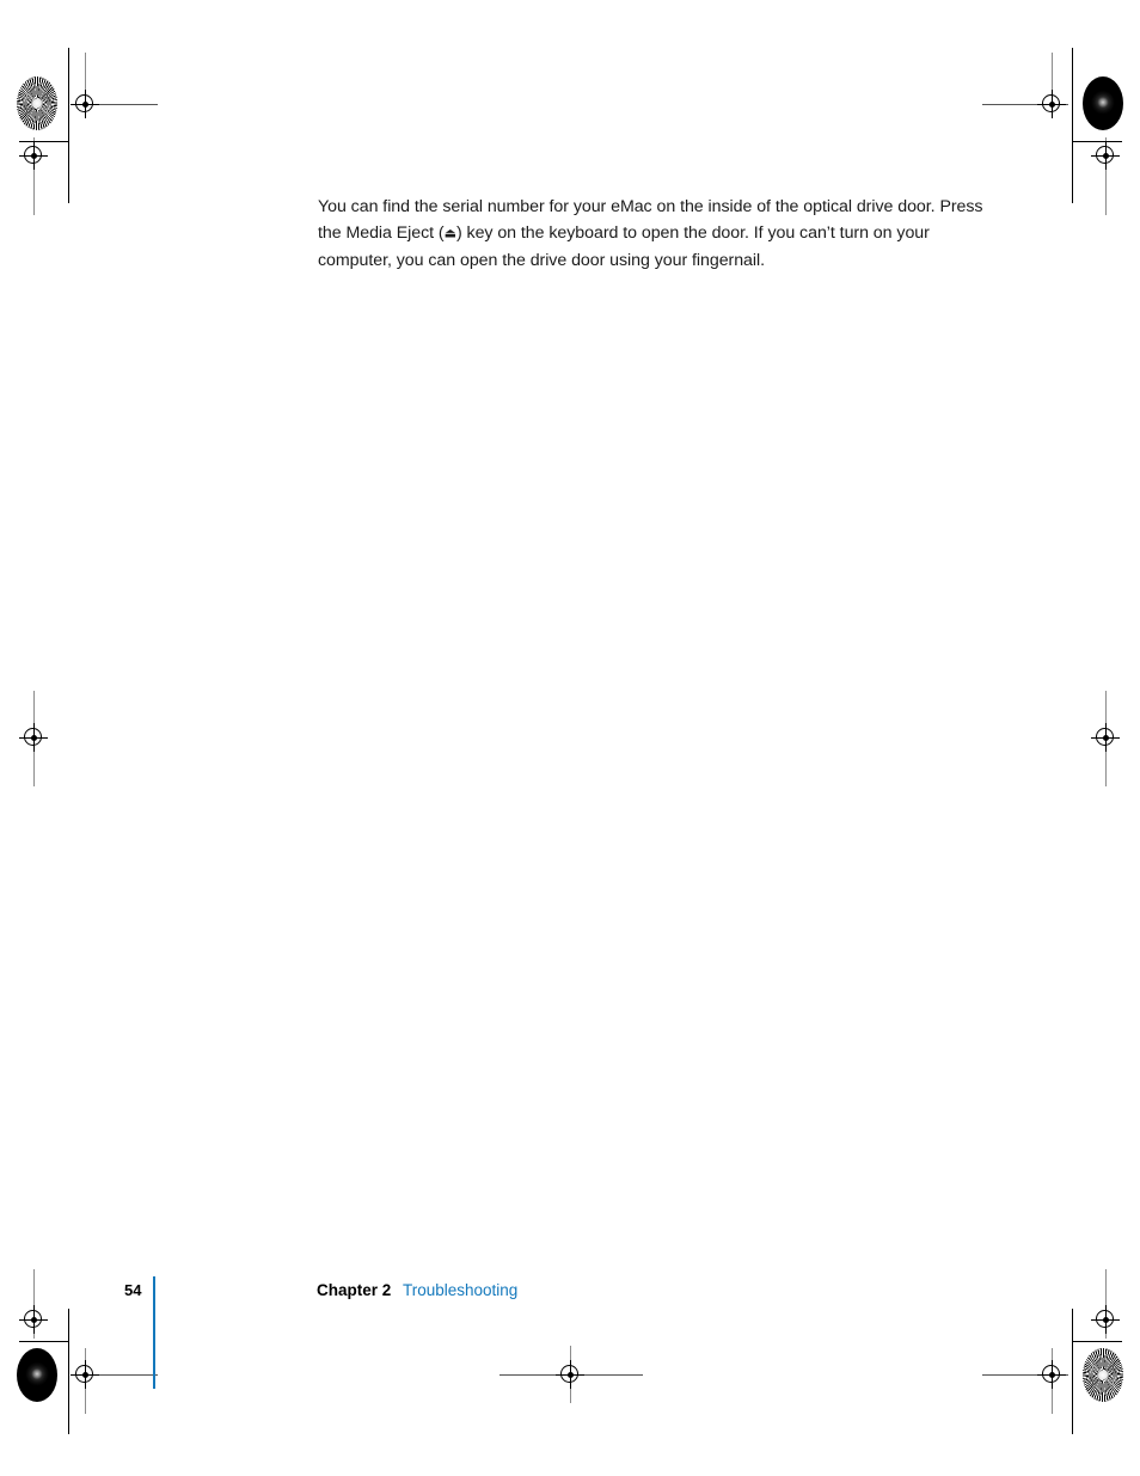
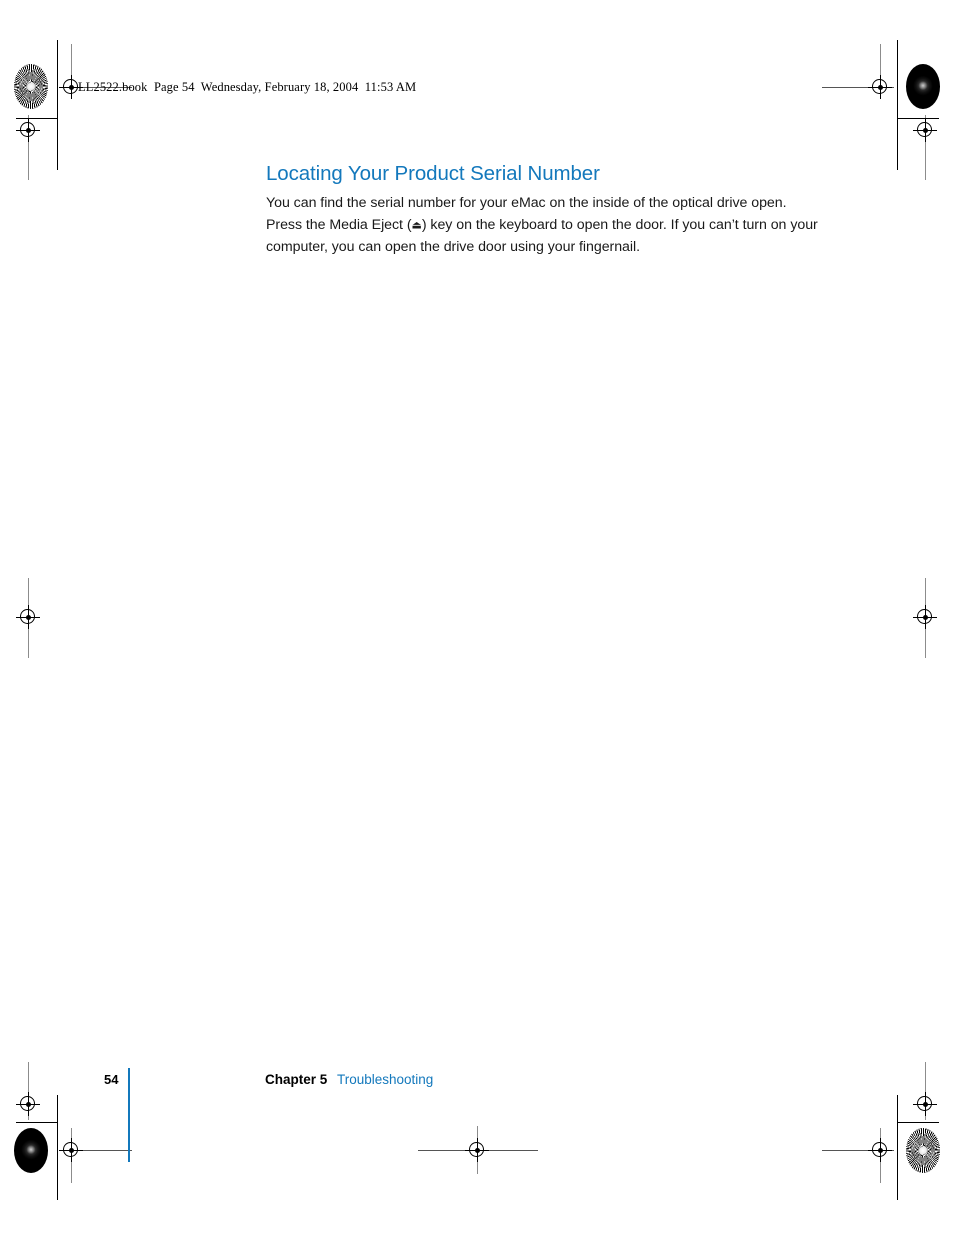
+ LL2522.book Page 54 Wednesday, February 18, 2004 11:53 AM
+ Locating Your Product Serial Number
- You can find the serial number for your eMac on the inside of the optical drive door. Press the Media Eject (⏏) key on the keyboard to open the door. If you can’t turn on your computer, you can open the drive door using your fingernail.
+ You can find the serial number for your eMac on the inside of the optical drive open. Press the Media Eject (⏏) key on the keyboard to open the door. If you can’t turn on your computer, you can open the drive door using your fingernail.
  54
- Chapter 2
+ Chapter 5
  Troubleshooting
